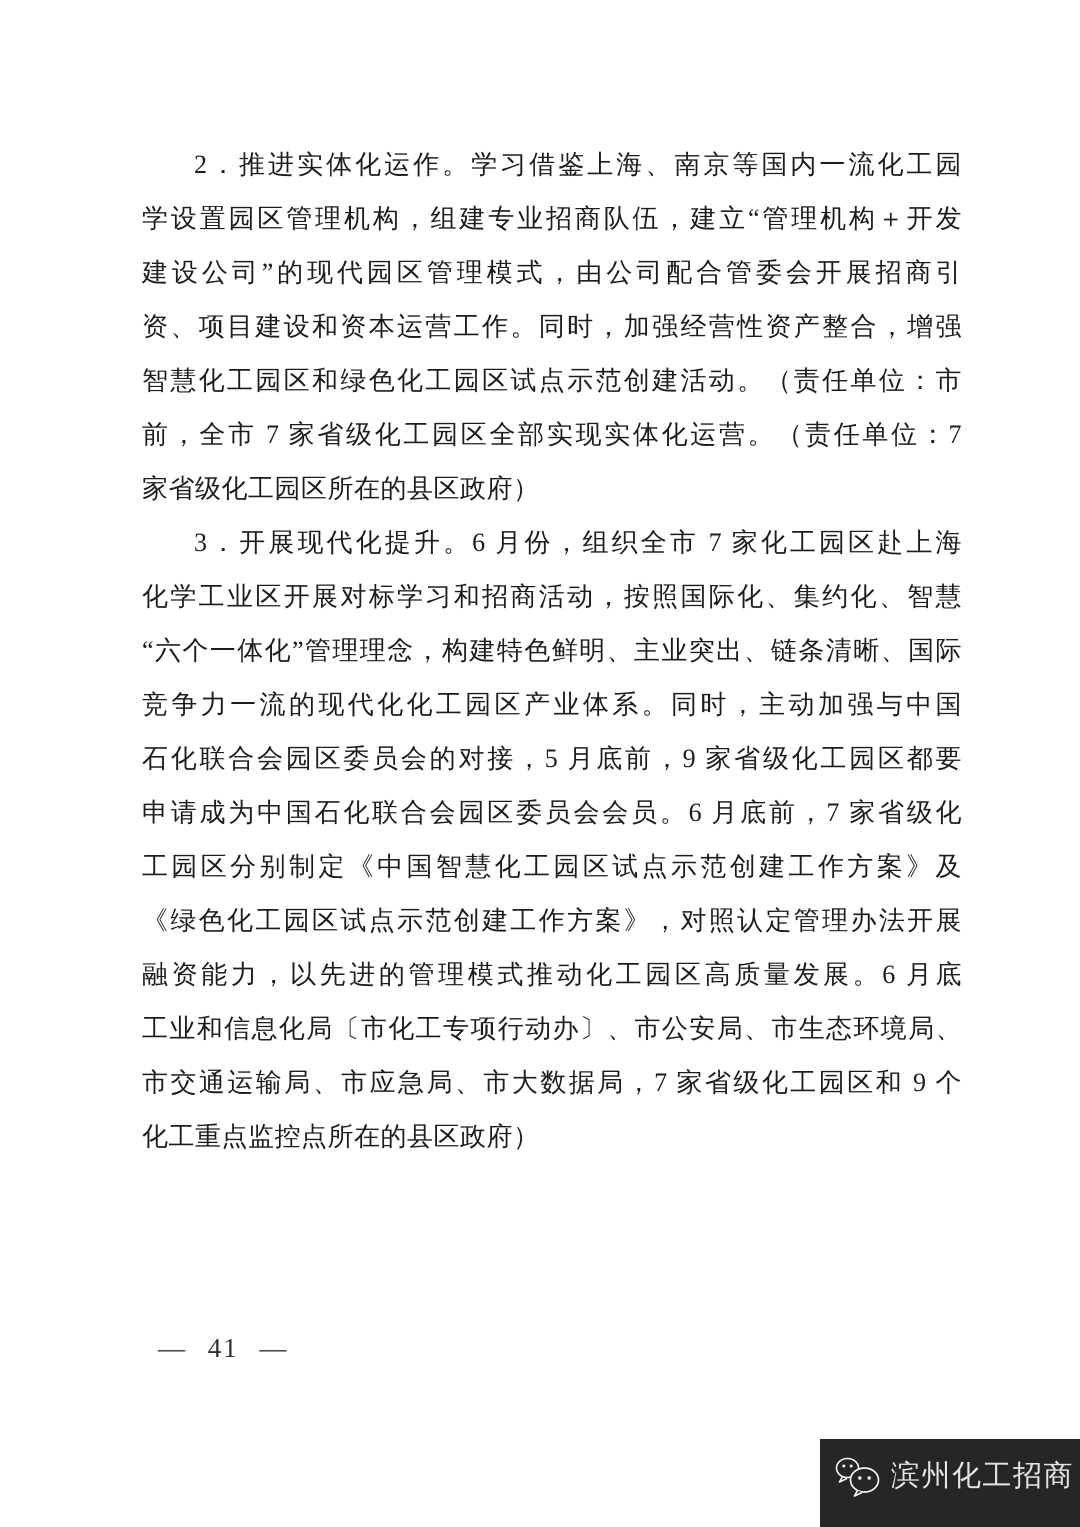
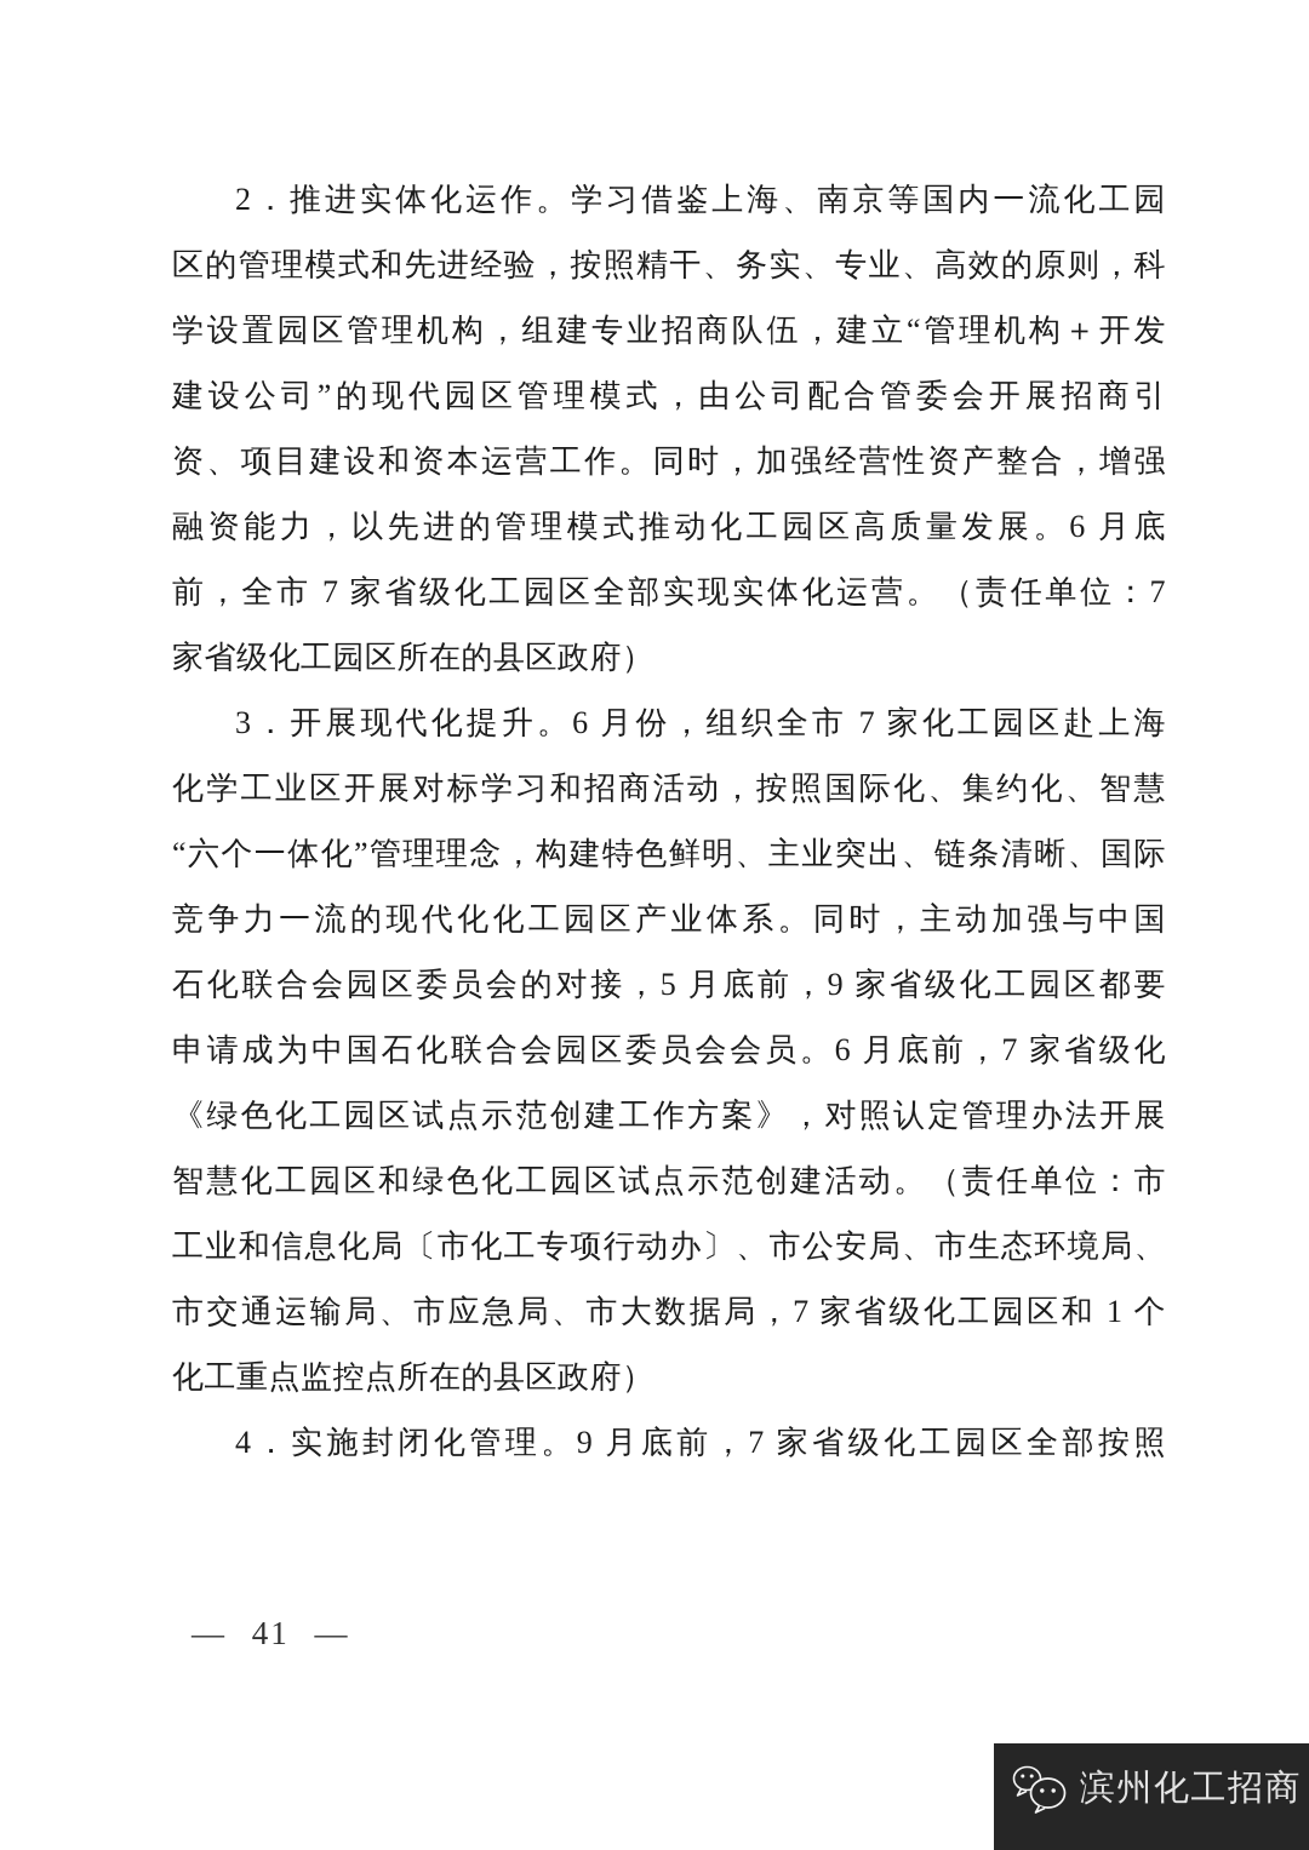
  2．推进实体化运作。学习借鉴上海、南京等国内一流化工园
+ 区的管理模式和先进经验，按照精干、务实、专业、高效的原则，科
  学设置园区管理机构，组建专业招商队伍，建立“管理机构＋开发
  建设公司”的现代园区管理模式，由公司配合管委会开展招商引
  资、项目建设和资本运营工作。同时，加强经营性资产整合，增强
- 智慧化工园区和绿色化工园区试点示范创建活动。（责任单位：市
+ 融资能力，以先进的管理模式推动化工园区高质量发展。6 月底
  前，全市 7 家省级化工园区全部实现实体化运营。（责任单位：7
  家省级化工园区所在的县区政府）
  3．开展现代化提升。6 月份，组织全市 7 家化工园区赴上海
  化学工业区开展对标学习和招商活动，按照国际化、集约化、智慧
  “六个一体化”管理理念，构建特色鲜明、主业突出、链条清晰、国际
  竞争力一流的现代化化工园区产业体系。同时，主动加强与中国
  石化联合会园区委员会的对接，5 月底前，9 家省级化工园区都要
  申请成为中国石化联合会园区委员会会员。6 月底前，7 家省级化
- 工园区分别制定《中国智慧化工园区试点示范创建工作方案》及
  《绿色化工园区试点示范创建工作方案》，对照认定管理办法开展
- 融资能力，以先进的管理模式推动化工园区高质量发展。6 月底
+ 智慧化工园区和绿色化工园区试点示范创建活动。（责任单位：市
  工业和信息化局〔市化工专项行动办〕、市公安局、市生态环境局、
- 市交通运输局、市应急局、市大数据局，7 家省级化工园区和 9 个
+ 市交通运输局、市应急局、市大数据局，7 家省级化工园区和 1 个
  化工重点监控点所在的县区政府）
+ 4．实施封闭化管理。9 月底前，7 家省级化工园区全部按照
  — 41 —
  滨州化工招商
